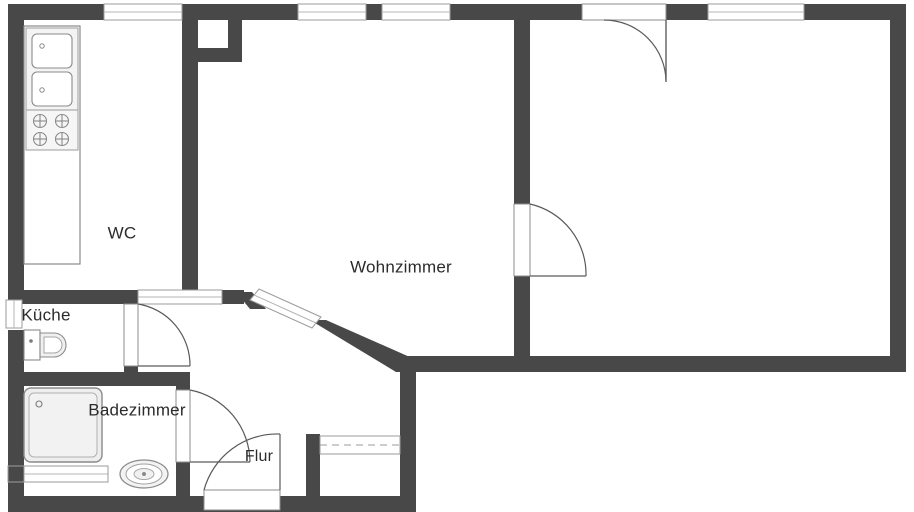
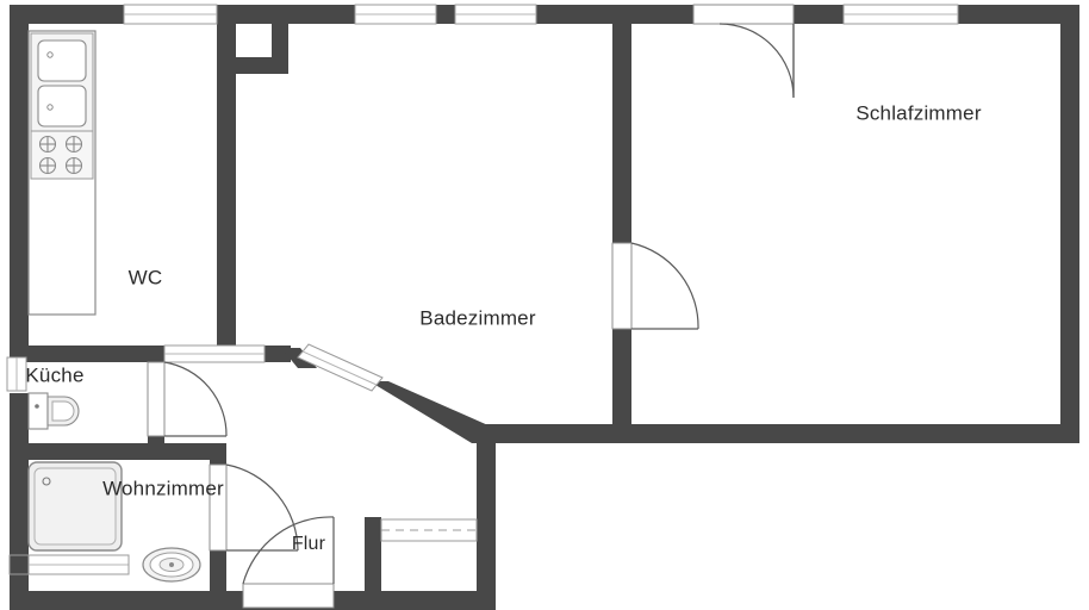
  WC
- Wohnzimmer
+ Badezimmer
+ Schlafzimmer
  Küche
- Badezimmer
+ Wohnzimmer
  Flur
